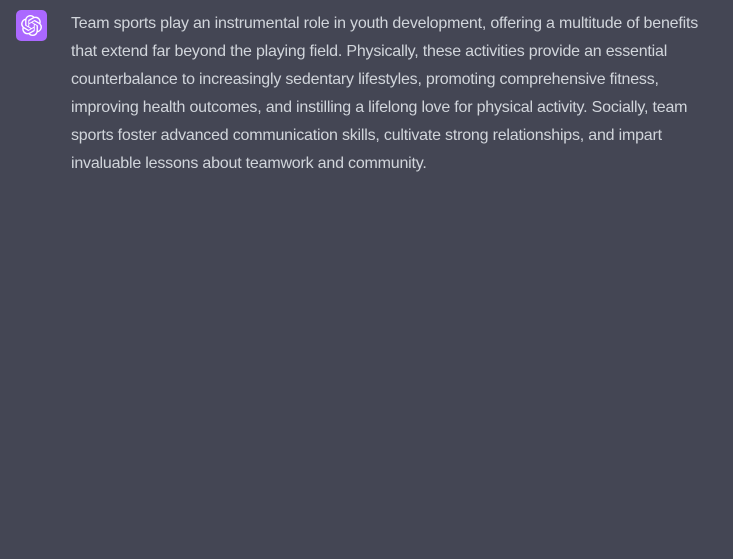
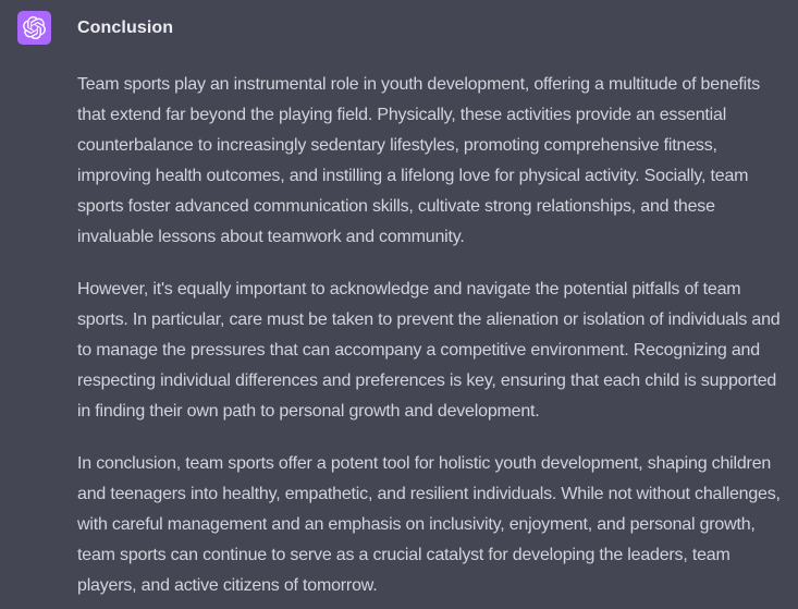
+ Conclusion
- Team sports play an instrumental role in youth development, offering a multitude of benefits that extend far beyond the playing field. Physically, these activities provide an essential counterbalance to increasingly sedentary lifestyles, promoting comprehensive fitness, improving health outcomes, and instilling a lifelong love for physical activity. Socially, team sports foster advanced communication skills, cultivate strong relationships, and impart invaluable lessons about teamwork and community.
+ Team sports play an instrumental role in youth development, offering a multitude of benefits that extend far beyond the playing field. Physically, these activities provide an essential counterbalance to increasingly sedentary lifestyles, promoting comprehensive fitness, improving health outcomes, and instilling a lifelong love for physical activity. Socially, team sports foster advanced communication skills, cultivate strong relationships, and these invaluable lessons about teamwork and community.
+ However, it's equally important to acknowledge and navigate the potential pitfalls of team sports. In particular, care must be taken to prevent the alienation or isolation of individuals and to manage the pressures that can accompany a competitive environment. Recognizing and respecting individual differences and preferences is key, ensuring that each child is supported in finding their own path to personal growth and development.
+ In conclusion, team sports offer a potent tool for holistic youth development, shaping children and teenagers into healthy, empathetic, and resilient individuals. While not without challenges, with careful management and an emphasis on inclusivity, enjoyment, and personal growth, team sports can continue to serve as a crucial catalyst for developing the leaders, team players, and active citizens of tomorrow.
